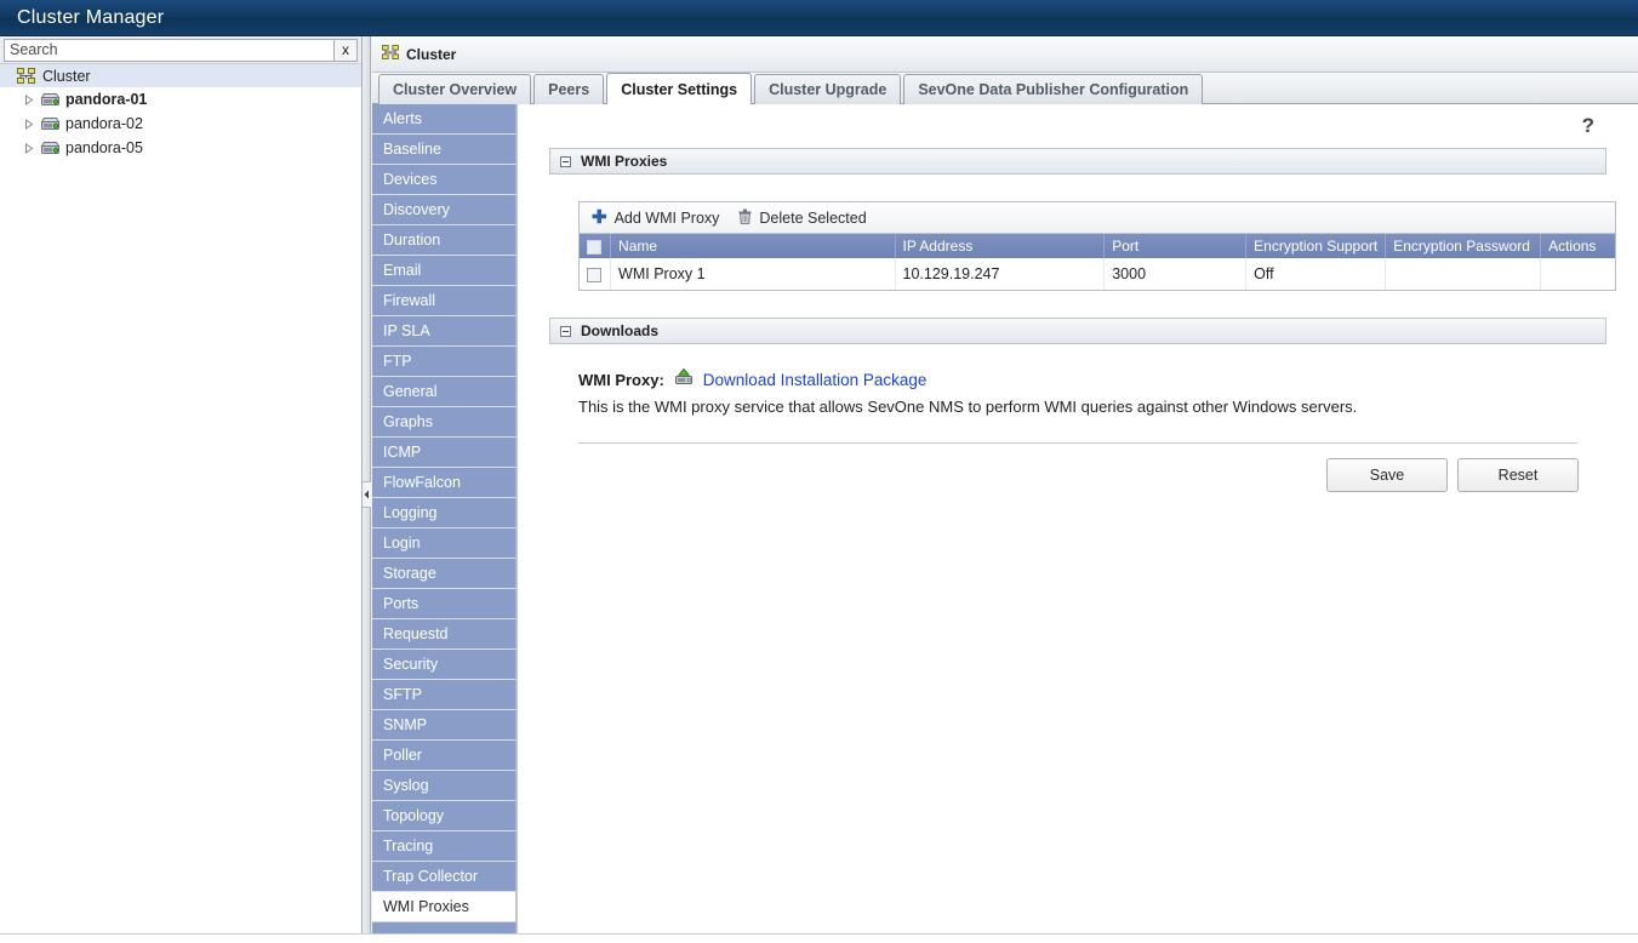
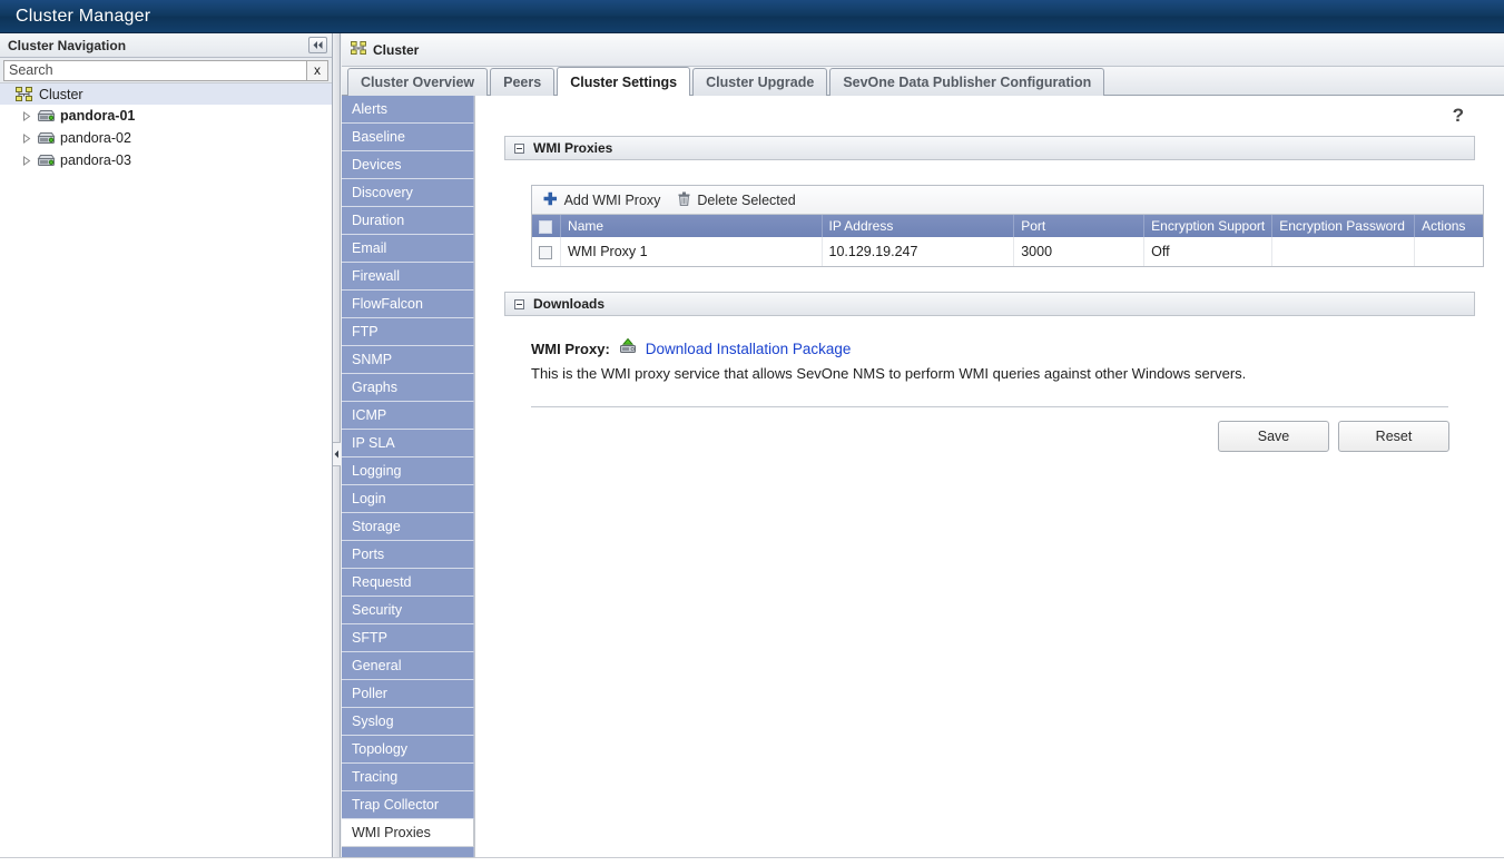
  Cluster Manager
+ Cluster Navigation
  Search
  x
  Cluster
  pandora-01
  pandora-02
- pandora-05
+ pandora-03
  Cluster
  Cluster Overview
  Peers
  Cluster Settings
  Cluster Upgrade
  SevOne Data Publisher Configuration
  Alerts
  Baseline
  Devices
  Discovery
  Duration
  Email
  Firewall
- IP SLA
+ FlowFalcon
  FTP
- General
+ SNMP
  Graphs
  ICMP
- FlowFalcon
+ IP SLA
  Logging
  Login
  Storage
  Ports
  Requestd
  Security
  SFTP
- SNMP
+ General
  Poller
  Syslog
  Topology
  Tracing
  Trap Collector
  WMI Proxies
  ?
  WMI Proxies
  ✚
  Add WMI Proxy
  Delete Selected
  	Name	IP Address	Port	Encryption Support	Encryption Password	Actions
  	WMI Proxy 1	10.129.19.247	3000	Off
  Downloads
  WMI Proxy:
  Download Installation Package
  This is the WMI proxy service that allows SevOne NMS to perform WMI queries against other Windows servers.
  Save
  Reset
